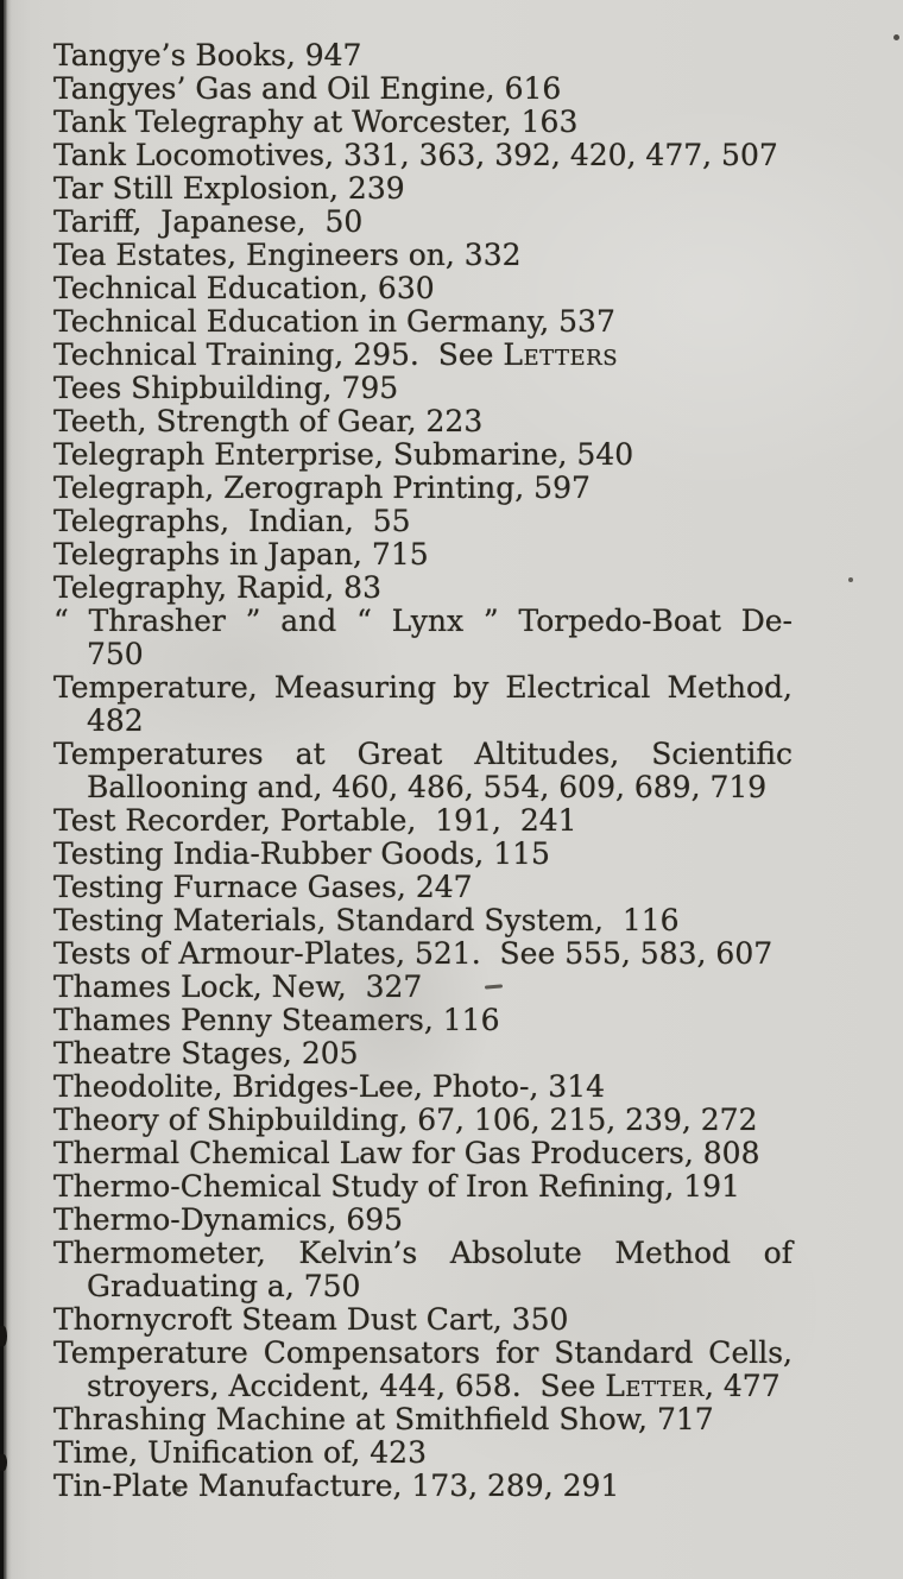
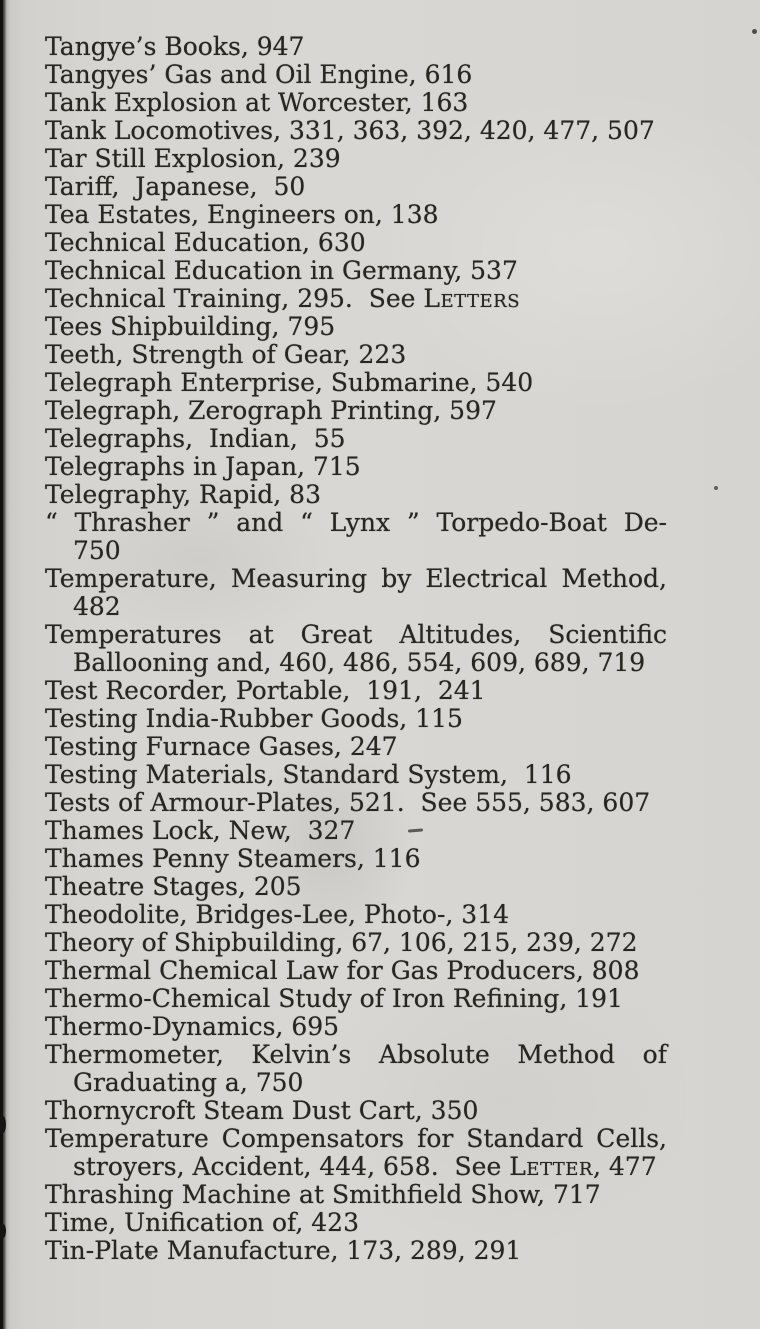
  Tangye’s Books, 947
  Tangyes’ Gas and Oil Engine, 616
- Tank Telegraphy at Worcester, 163
+ Tank Explosion at Worcester, 163
  Tank Locomotives, 331, 363, 392, 420, 477, 507
  Tar Still Explosion, 239
  Tariff, Japanese, 50
- Tea Estates, Engineers on, 332
+ Tea Estates, Engineers on, 138
  Technical Education, 630
  Technical Education in Germany, 537
  Technical Training, 295. See Letters
  Tees Shipbuilding, 795
  Teeth, Strength of Gear, 223
  Telegraph Enterprise, Submarine, 540
  Telegraph, Zerograph Printing, 597
  Telegraphs, Indian, 55
  Telegraphs in Japan, 715
  Telegraphy, Rapid, 83
  “ Thrasher ” and “ Lynx ” Torpedo-Boat De-
  750
  Temperature, Measuring by Electrical Method,
  482
  Temperatures at Great Altitudes, Scientific
  Ballooning and, 460, 486, 554, 609, 689, 719
  Test Recorder, Portable, 191, 241
  Testing India-Rubber Goods, 115
  Testing Furnace Gases, 247
  Testing Materials, Standard System, 116
  Tests of Armour-Plates, 521. See 555, 583, 607
  Thames Lock, New, 327
  Thames Penny Steamers, 116
  Theatre Stages, 205
  Theodolite, Bridges-Lee, Photo-, 314
  Theory of Shipbuilding, 67, 106, 215, 239, 272
  Thermal Chemical Law for Gas Producers, 808
  Thermo-Chemical Study of Iron Refining, 191
  Thermo-Dynamics, 695
  Thermometer, Kelvin’s Absolute Method of
  Graduating a, 750
  Thornycroft Steam Dust Cart, 350
  Temperature Compensators for Standard Cells,
  stroyers, Accident, 444, 658. See Letter, 477
  Thrashing Machine at Smithfield Show, 717
  Time, Unification of, 423
  Tin-Plate Manufacture, 173, 289, 291
